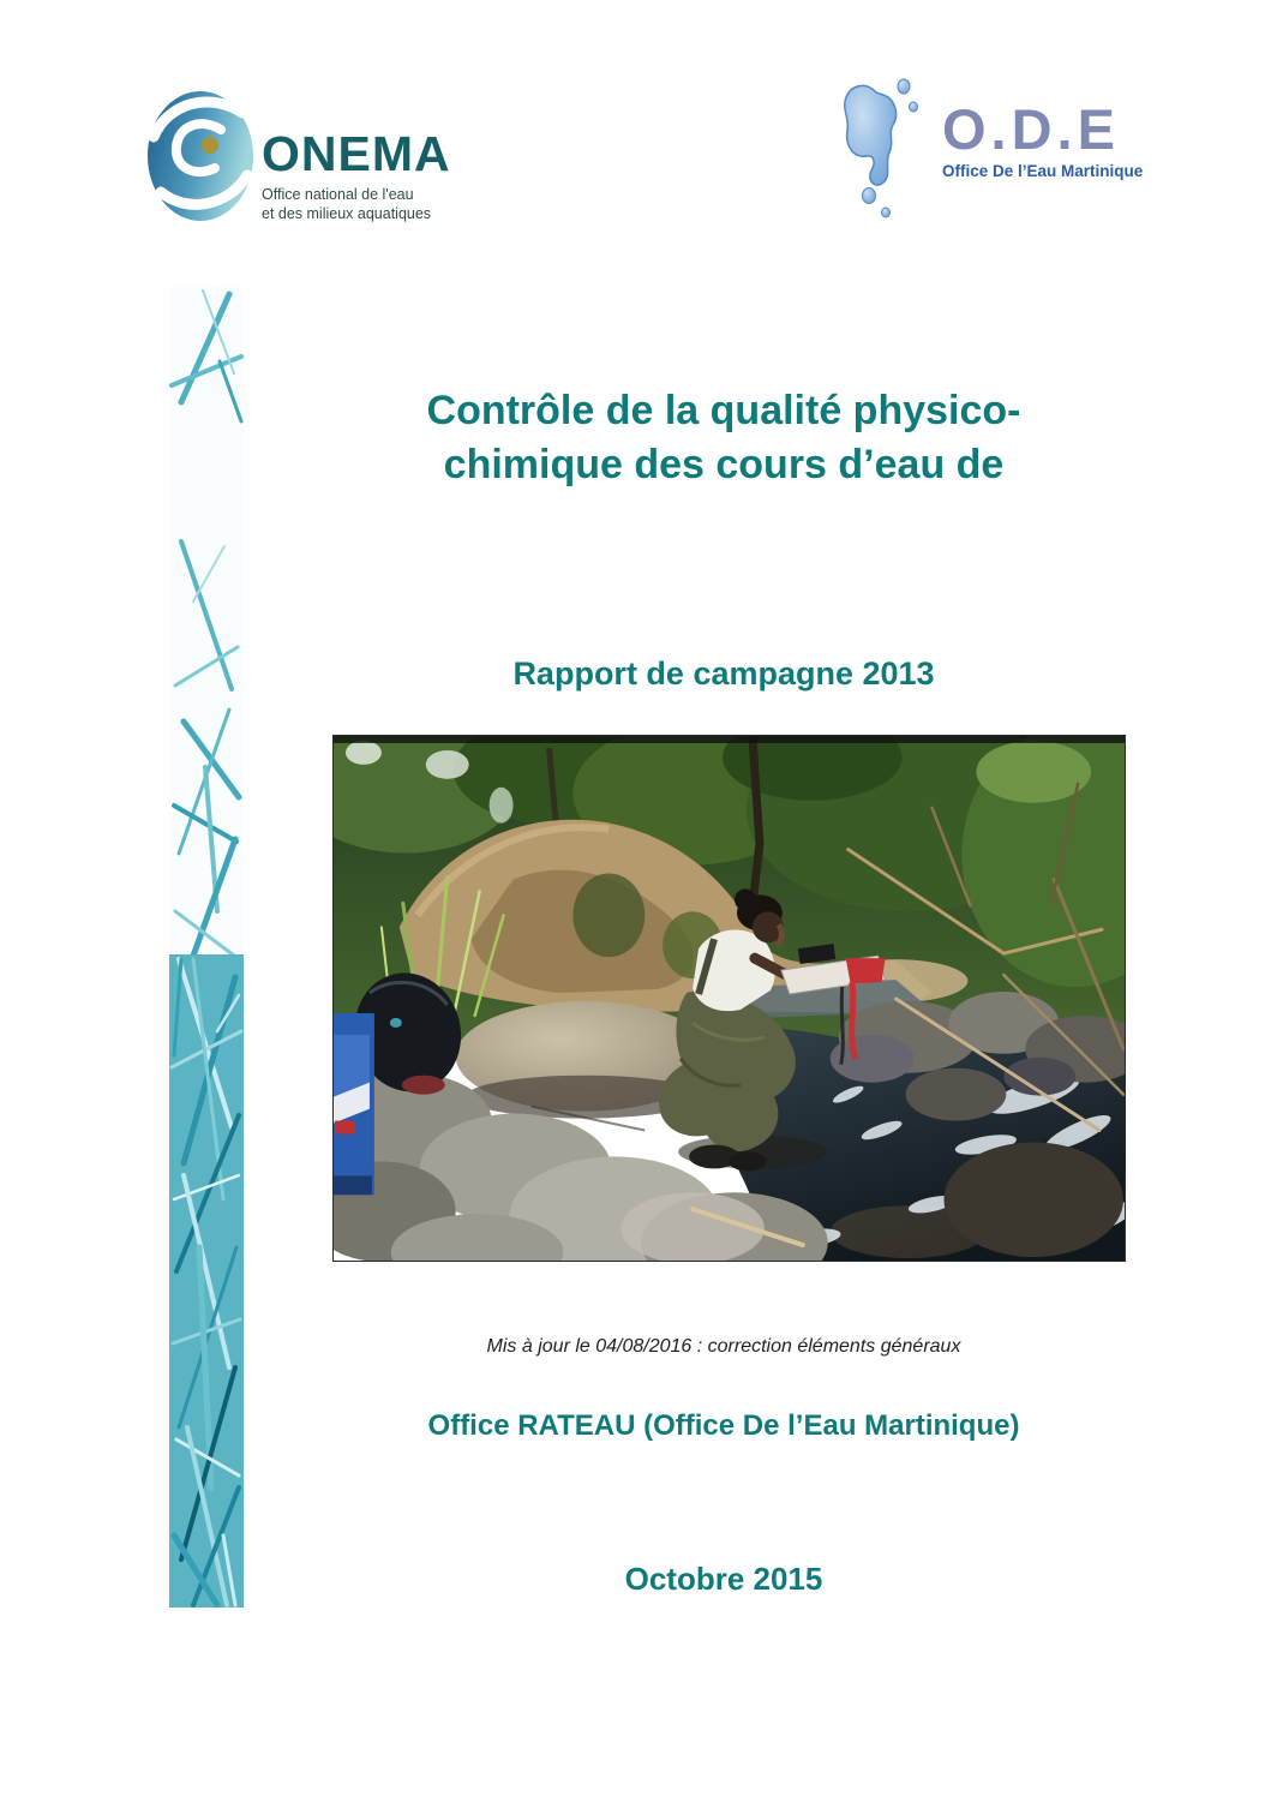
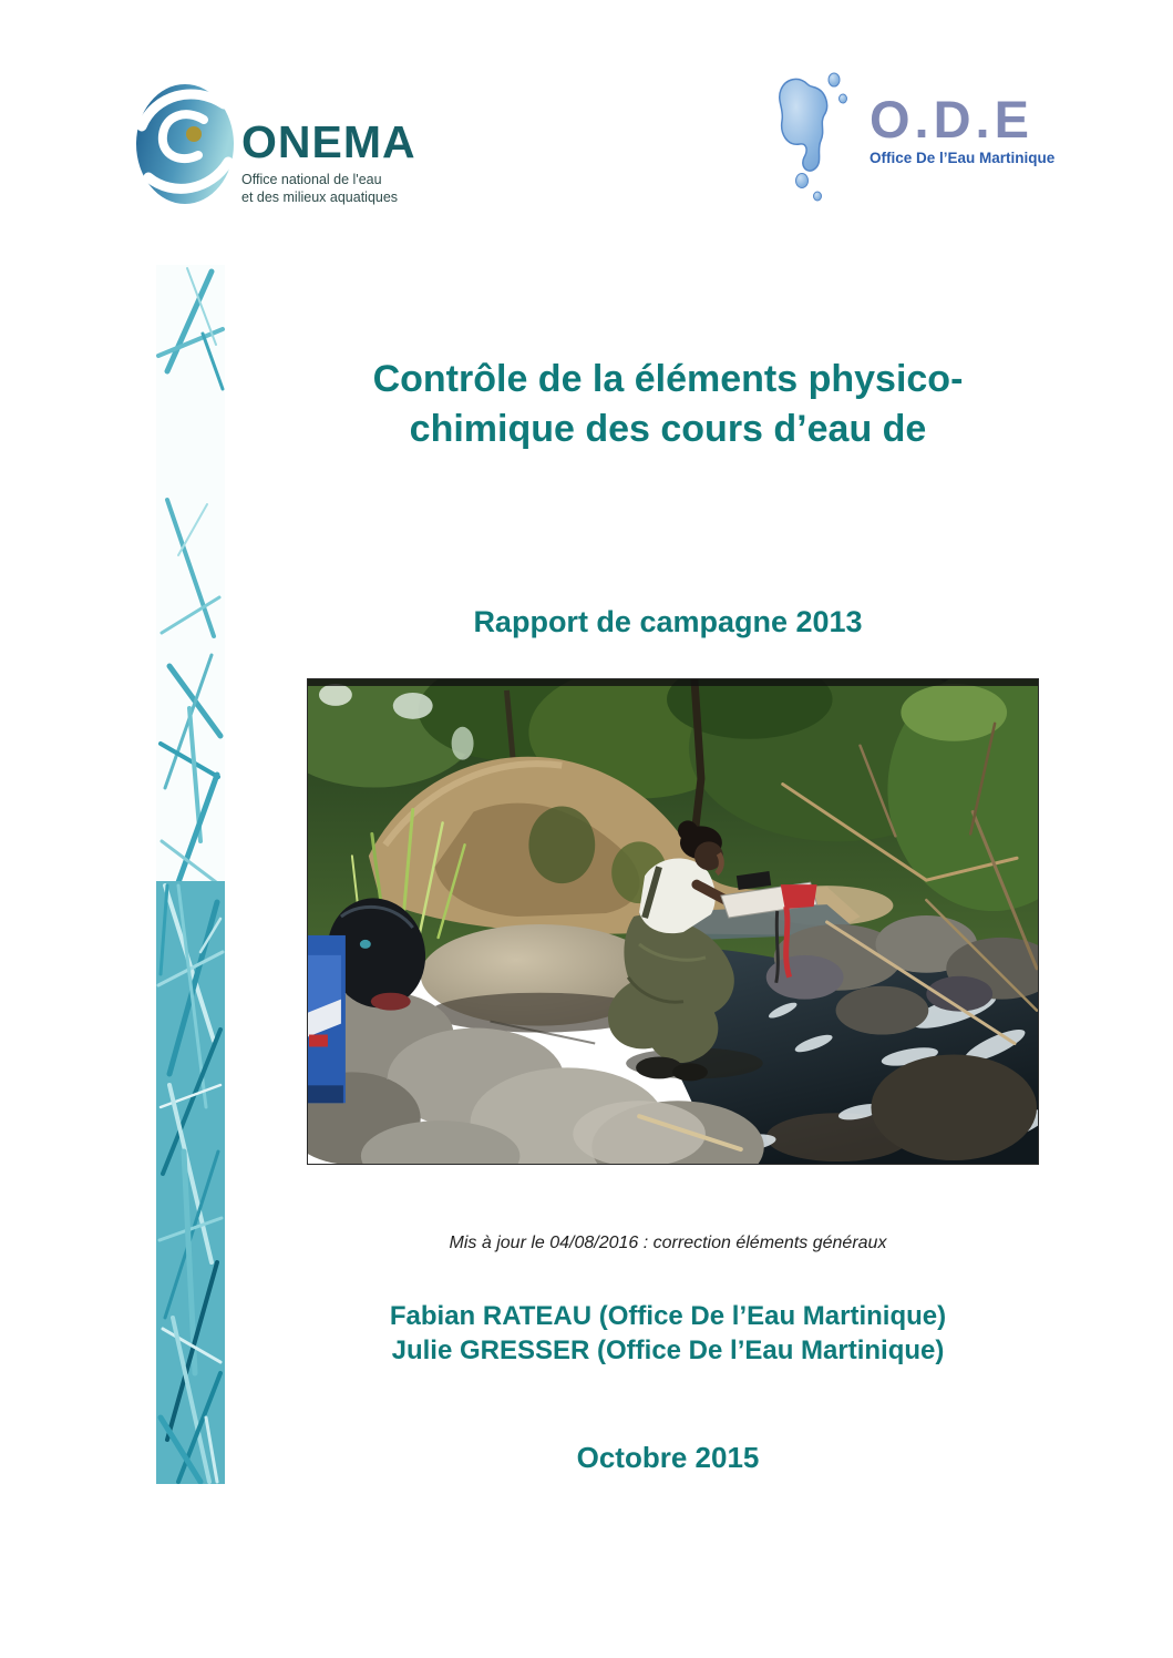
  ONEMA
  Office national de l'eau
  et des milieux aquatiques
  O.D.E
  Office De l’Eau Martinique
- Contrôle de la qualité physico-
+ Contrôle de la éléments physico-
  chimique des cours d’eau de
  Rapport de campagne 2013
  Mis à jour le 04/08/2016 : correction éléments généraux
- Office RATEAU (Office De l’Eau Martinique)
+ Fabian RATEAU (Office De l’Eau Martinique)
+ Julie GRESSER (Office De l’Eau Martinique)
  Octobre 2015
